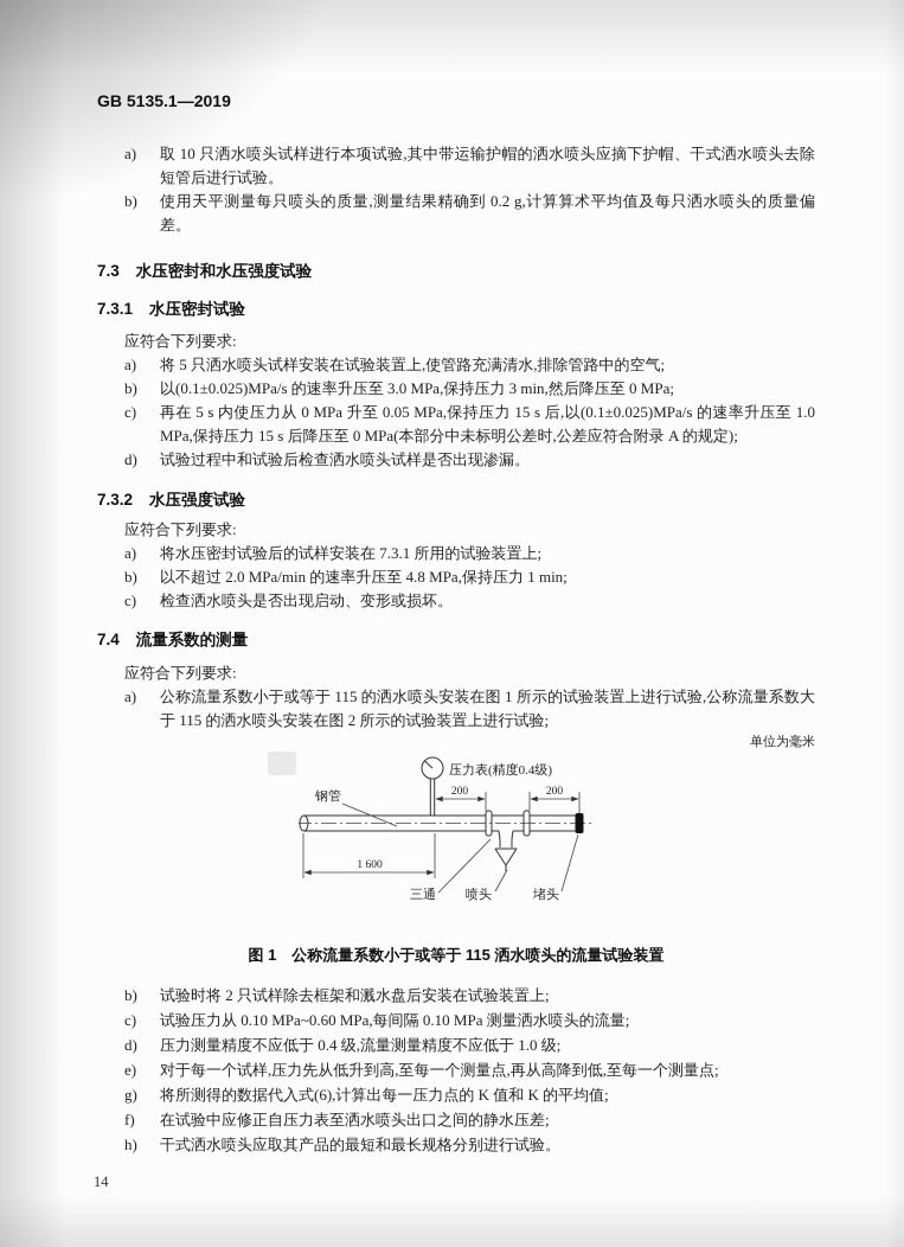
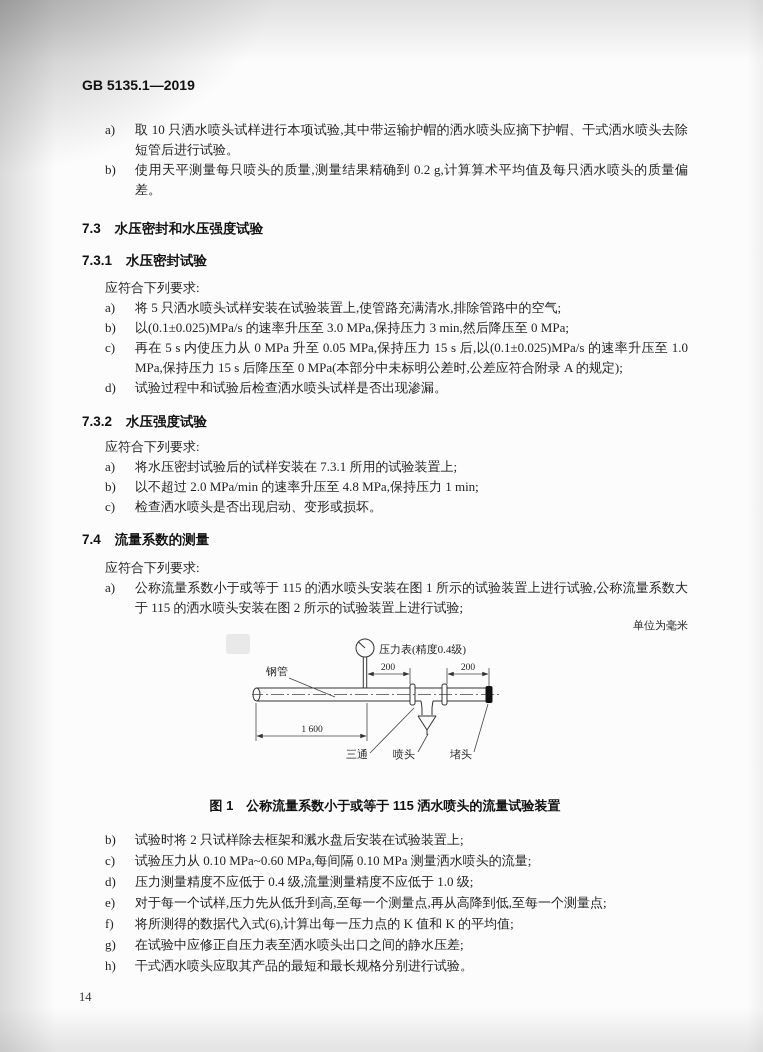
  GB 5135.1—2019
  a)
  取 10 只洒水喷头试样进行本项试验,其中带运输护帽的洒水喷头应摘下护帽、干式洒水喷头去除短管后进行试验。
  b)
  使用天平测量每只喷头的质量,测量结果精确到 0.2 g,计算算术平均值及每只洒水喷头的质量偏差。
  7.3 水压密封和水压强度试验
  7.3.1 水压密封试验
  应符合下列要求:
  a)
  将 5 只洒水喷头试样安装在试验装置上,使管路充满清水,排除管路中的空气;
  b)
  以(0.1±0.025)MPa/s 的速率升压至 3.0 MPa,保持压力 3 min,然后降压至 0 MPa;
  c)
  再在 5 s 内使压力从 0 MPa 升至 0.05 MPa,保持压力 15 s 后,以(0.1±0.025)MPa/s 的速率升压至 1.0 MPa,保持压力 15 s 后降压至 0 MPa(本部分中未标明公差时,公差应符合附录 A 的规定);
  d)
  试验过程中和试验后检查洒水喷头试样是否出现渗漏。
  7.3.2 水压强度试验
  应符合下列要求:
  a)
  将水压密封试验后的试样安装在 7.3.1 所用的试验装置上;
  b)
  以不超过 2.0 MPa/min 的速率升压至 4.8 MPa,保持压力 1 min;
  c)
  检查洒水喷头是否出现启动、变形或损坏。
  7.4 流量系数的测量
  应符合下列要求:
  a)
  公称流量系数小于或等于 115 的洒水喷头安装在图 1 所示的试验装置上进行试验,公称流量系数大于 115 的洒水喷头安装在图 2 所示的试验装置上进行试验;
  单位为毫米
  压力表(精度0.4级)
  200
  200
  1 600
  钢管
  三通
  喷头
  堵头
  图 1 公称流量系数小于或等于 115 洒水喷头的流量试验装置
  b)
  试验时将 2 只试样除去框架和溅水盘后安装在试验装置上;
  c)
  试验压力从 0.10 MPa~0.60 MPa,每间隔 0.10 MPa 测量洒水喷头的流量;
  d)
  压力测量精度不应低于 0.4 级,流量测量精度不应低于 1.0 级;
  e)
  对于每一个试样,压力先从低升到高,至每一个测量点,再从高降到低,至每一个测量点;
- g)
+ f)
  将所测得的数据代入式(6),计算出每一压力点的 K 值和 K 的平均值;
- f)
+ g)
  在试验中应修正自压力表至洒水喷头出口之间的静水压差;
  h)
  干式洒水喷头应取其产品的最短和最长规格分别进行试验。
  14
